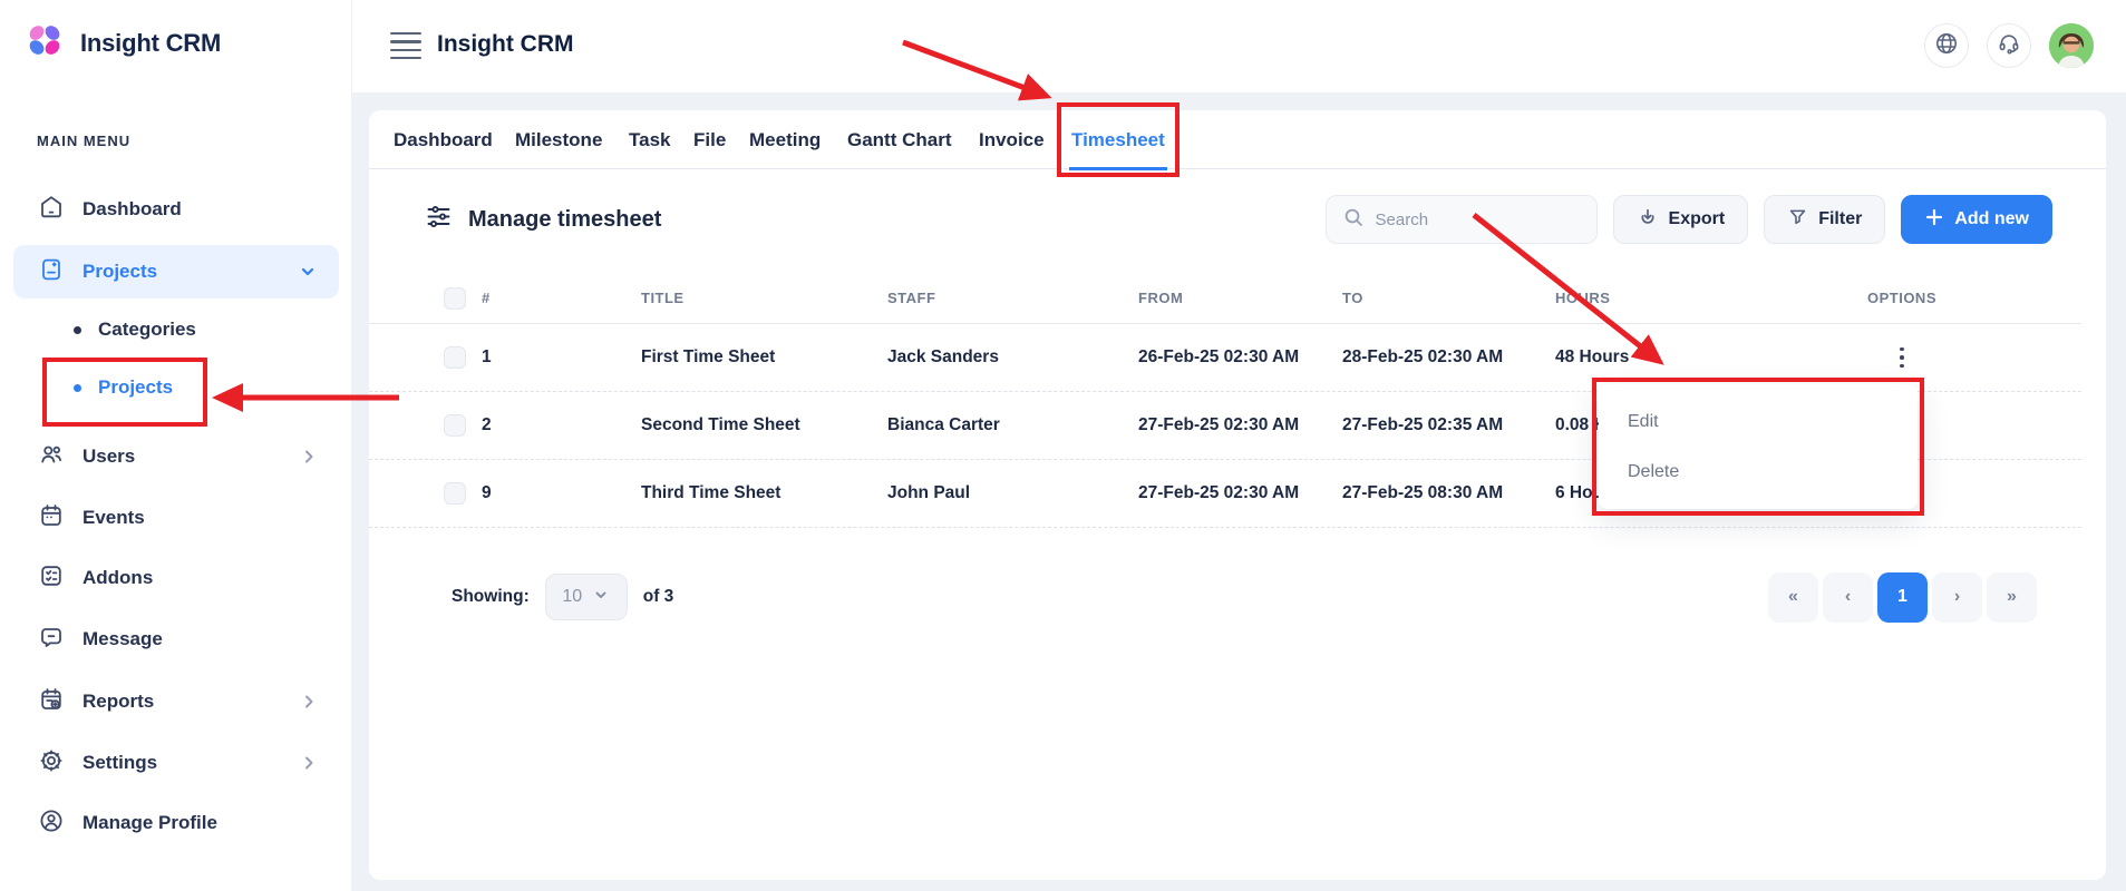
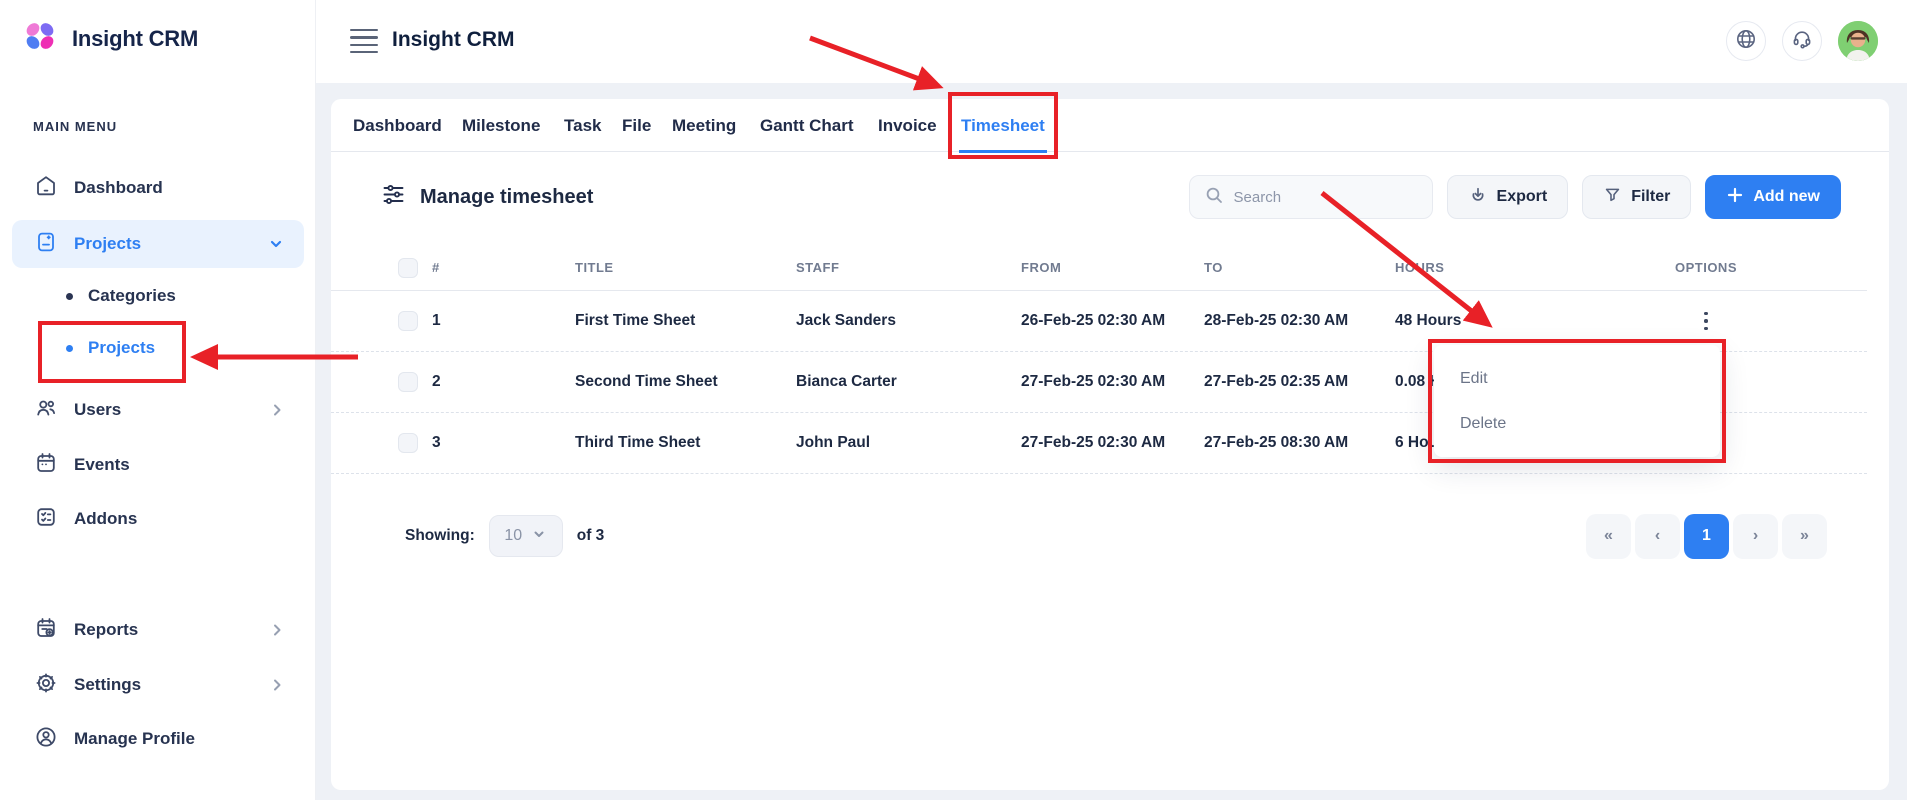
  Insight CRM
  MAIN MENU
  Dashboard
  Projects
  Categories
  Projects
  Users
  Events
  Addons
- Message
  Reports
  Settings
  Manage Profile
  Insight CRM
  Dashboard
  Milestone
  Task
  File
  Meeting
  Gantt Chart
  Invoice
  Manage timesheet
  Search
  Export
  Filter
  Add new
  #
  TITLE
  STAFF
  FROM
  TO
  HOURS
  OPTIONS
  1
  First Time Sheet
  Jack Sanders
  26-Feb-25 02:30 AM
  28-Feb-25 02:30 AM
  48 Hours
  2
  Second Time Sheet
  Bianca Carter
  27-Feb-25 02:30 AM
  27-Feb-25 02:35 AM
- 9
+ 3
  Third Time Sheet
  John Paul
  27-Feb-25 02:30 AM
  27-Feb-25 08:30 AM
  Showing:
  10
  of 3
  «
  ‹
  1
  ›
  »
  Edit
  Delete
